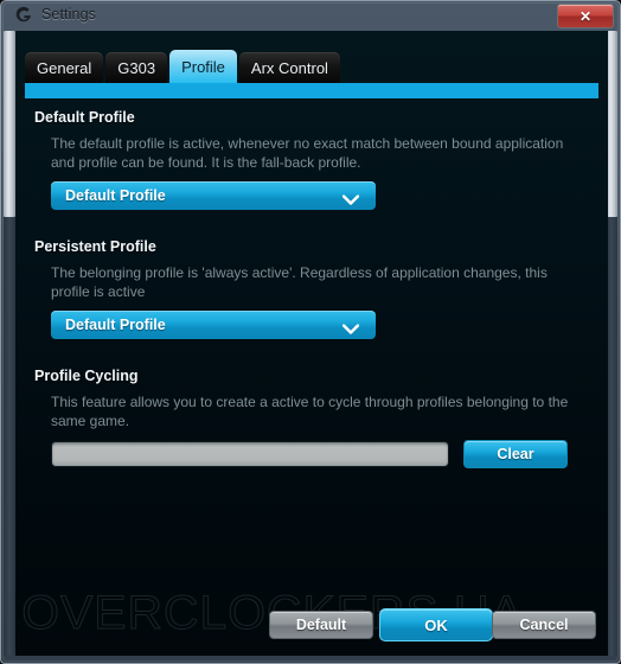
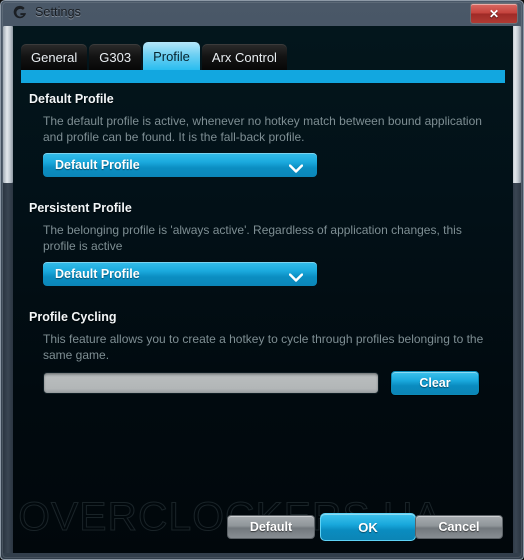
  Settings
  ✕
  General
  G303
  Profile
  Arx Control
  Default Profile
- The default profile is active, whenever no exact match between bound application and profile can be found. It is the fall-back profile.
+ The default profile is active, whenever no hotkey match between bound application and profile can be found. It is the fall-back profile.
  Default Profile
  Persistent Profile
  The belonging profile is 'always active'. Regardless of application changes, this profile is active
  Default Profile
  Profile Cycling
- This feature allows you to create a active to cycle through profiles belonging to the same game.
+ This feature allows you to create a hotkey to cycle through profiles belonging to the same game.
  Clear
  Default
  OK
  Cancel
